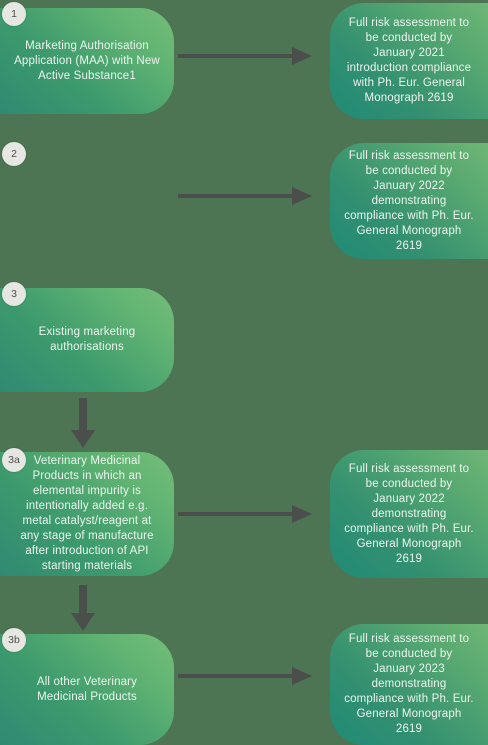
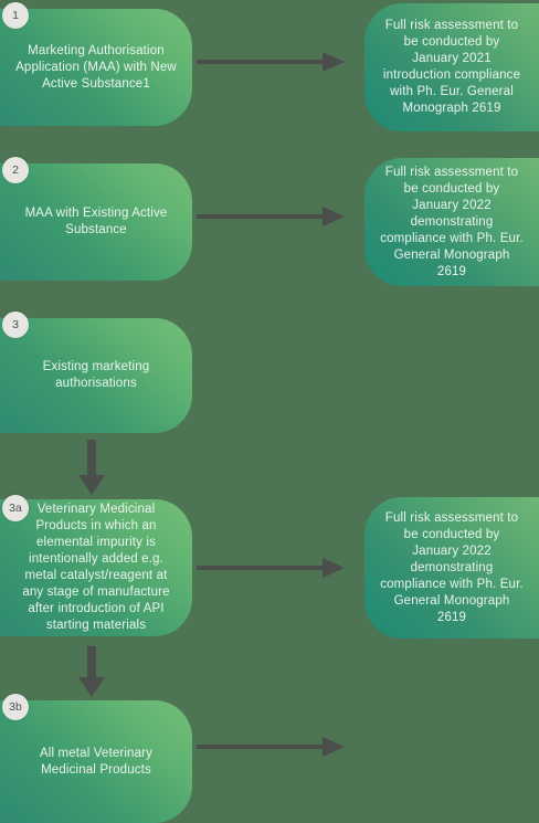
  1
  Marketing Authorisation Application (MAA) with New Active Substance1
  Full risk assessment to be conducted by January 2021 introduction compliance with Ph. Eur. General Monograph 2619
  2
+ MAA with Existing Active Substance
  Full risk assessment to be conducted by January 2022 demonstrating compliance with Ph. Eur. General Monograph 2619
  3
  Existing marketing authorisations
  3a
  Veterinary Medicinal Products in which an elemental impurity is intentionally added e.g. metal catalyst/reagent at any stage of manufacture after introduction of API starting materials
  Full risk assessment to be conducted by January 2022 demonstrating compliance with Ph. Eur. General Monograph 2619
  3b
- All other Veterinary Medicinal Products
+ All metal Veterinary Medicinal Products
- Full risk assessment to be conducted by January 2023 demonstrating compliance with Ph. Eur. General Monograph 2619
